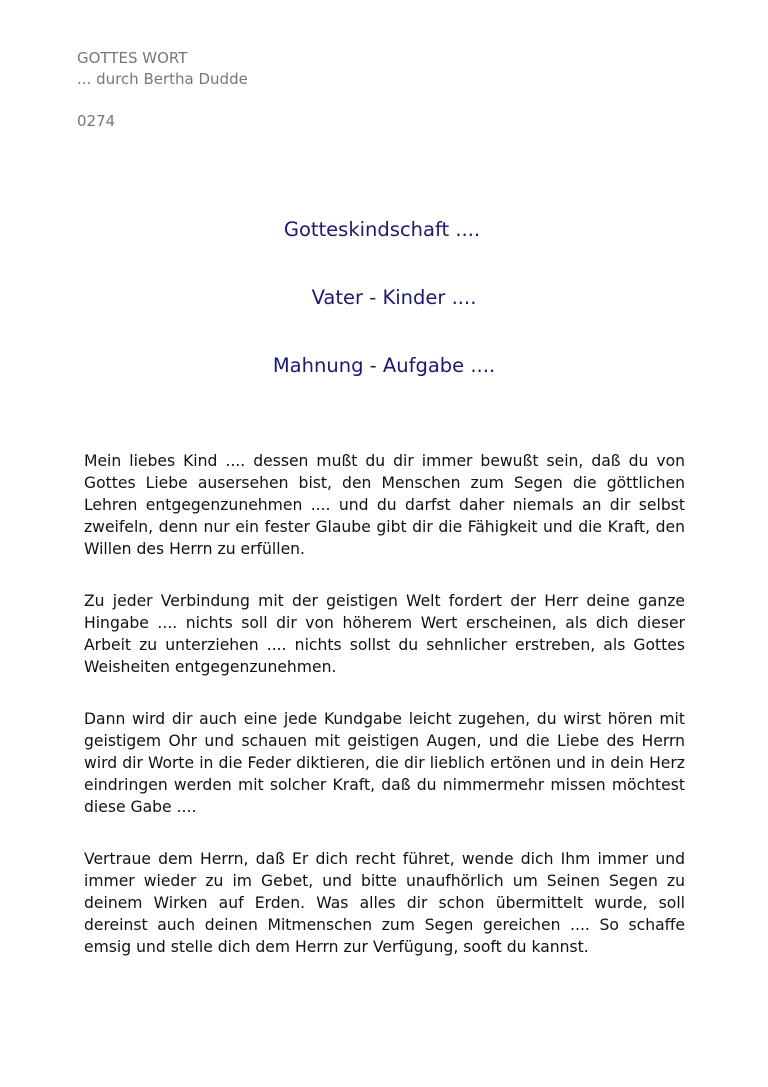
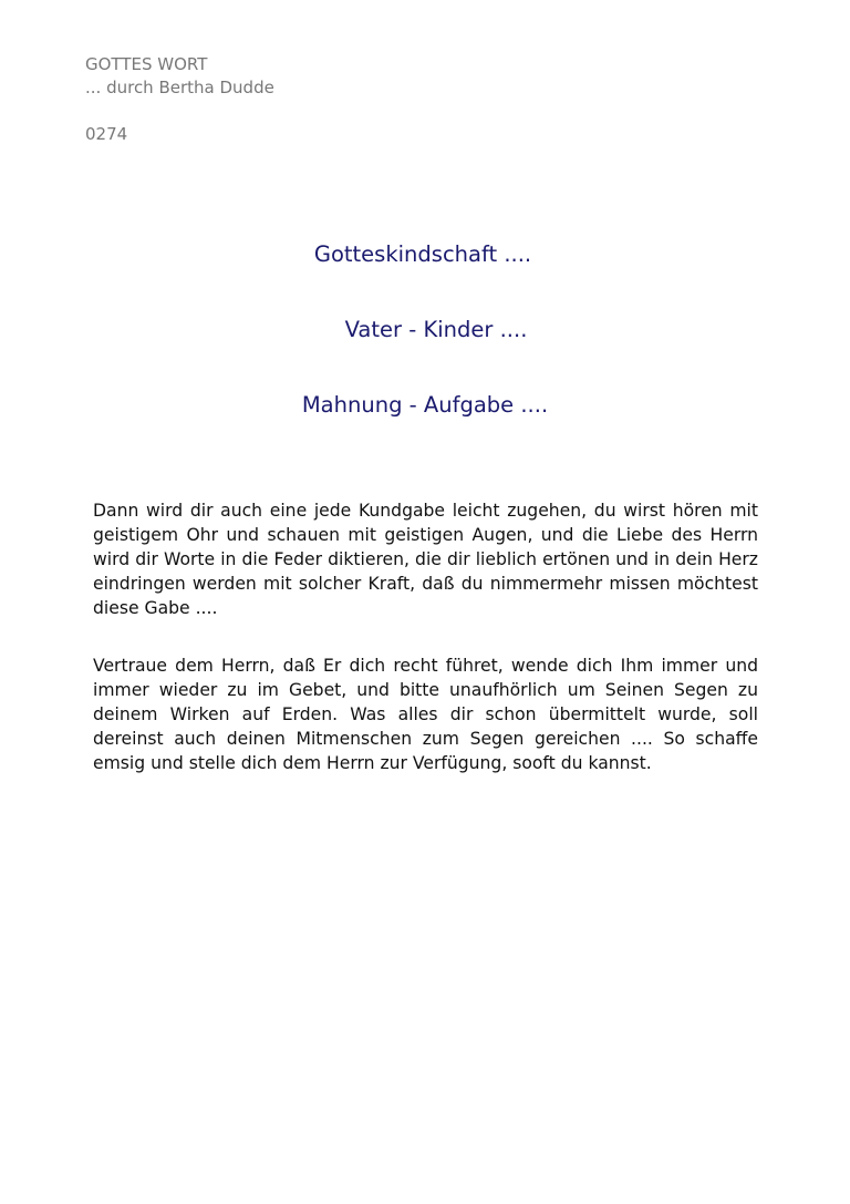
  GOTTES WORT
  ... durch Bertha Dudde
  0274
  Gotteskindschaft ....
  Vater - Kinder ....
  Mahnung - Aufgabe ....
- Mein liebes Kind .... dessen mußt du dir immer bewußt sein, daß du von Gottes Liebe ausersehen bist, den Menschen zum Segen die göttlichen Lehren entgegenzunehmen .... und du darfst daher niemals an dir selbst zweifeln, denn nur ein fester Glaube gibt dir die Fähigkeit und die Kraft, den Willen des Herrn zu erfüllen.
- Zu jeder Verbindung mit der geistigen Welt fordert der Herr deine ganze Hingabe .... nichts soll dir von höherem Wert erscheinen, als dich dieser Arbeit zu unterziehen .... nichts sollst du sehnlicher erstreben, als Gottes Weisheiten entgegenzunehmen.
  Dann wird dir auch eine jede Kundgabe leicht zugehen, du wirst hören mit geistigem Ohr und schauen mit geistigen Augen, und die Liebe des Herrn wird dir Worte in die Feder diktieren, die dir lieblich ertönen und in dein Herz eindringen werden mit solcher Kraft, daß du nimmermehr missen möchtest diese Gabe ....
  Vertraue dem Herrn, daß Er dich recht führet, wende dich Ihm immer und immer wieder zu im Gebet, und bitte unaufhörlich um Seinen Segen zu deinem Wirken auf Erden. Was alles dir schon übermittelt wurde, soll dereinst auch deinen Mitmenschen zum Segen gereichen .... So schaffe emsig und stelle dich dem Herrn zur Verfügung, sooft du kannst.
